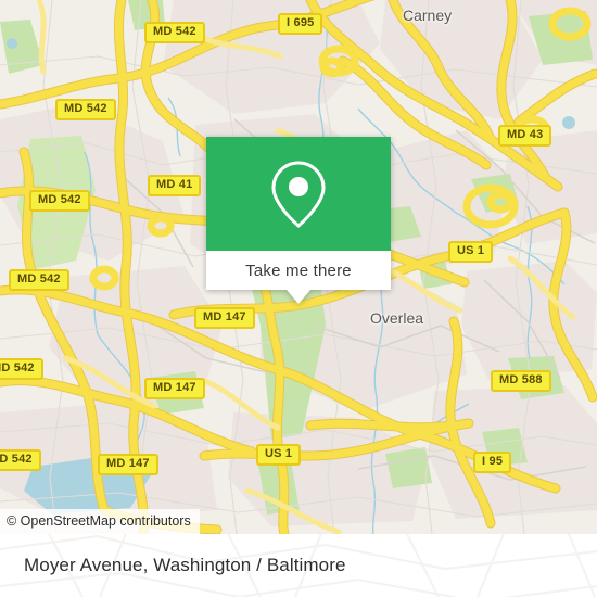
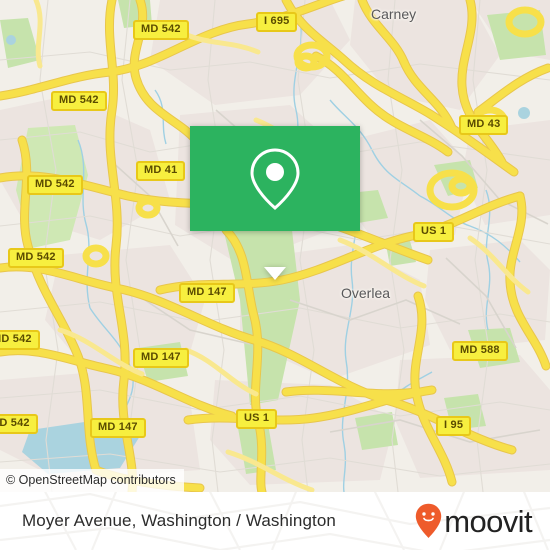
  Carney
  Overlea
  MD 542
  I 695
  MD 542
  MD 43
  MD 41
  MD 542
  US 1
  MD 542
  MD 147
  D 542
  MD 588
  MD 147
  US 1
  I 95
  MD 147
  D 542
  © OpenStreetMap contributors
- Take me there
- Moyer Avenue, Washington / Baltimore
+ Moyer Avenue, Washington / Washington
+ moovit
